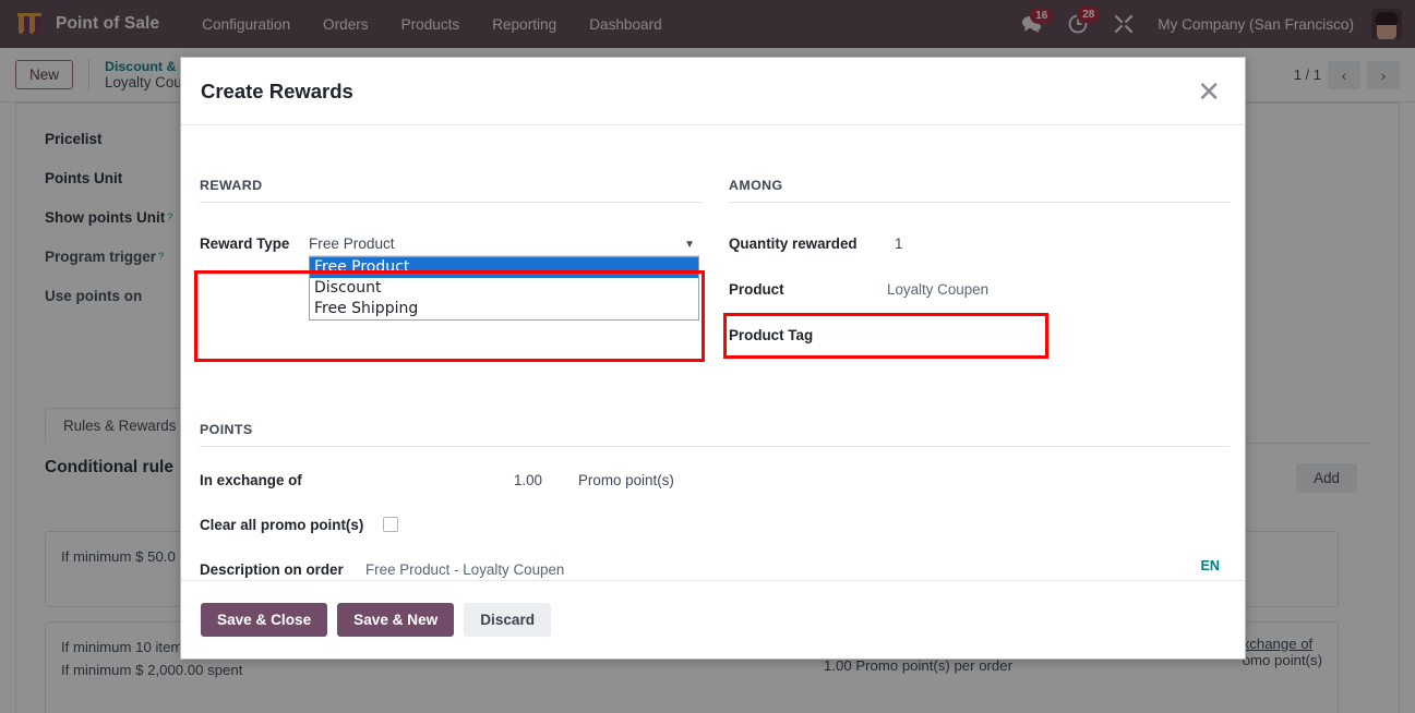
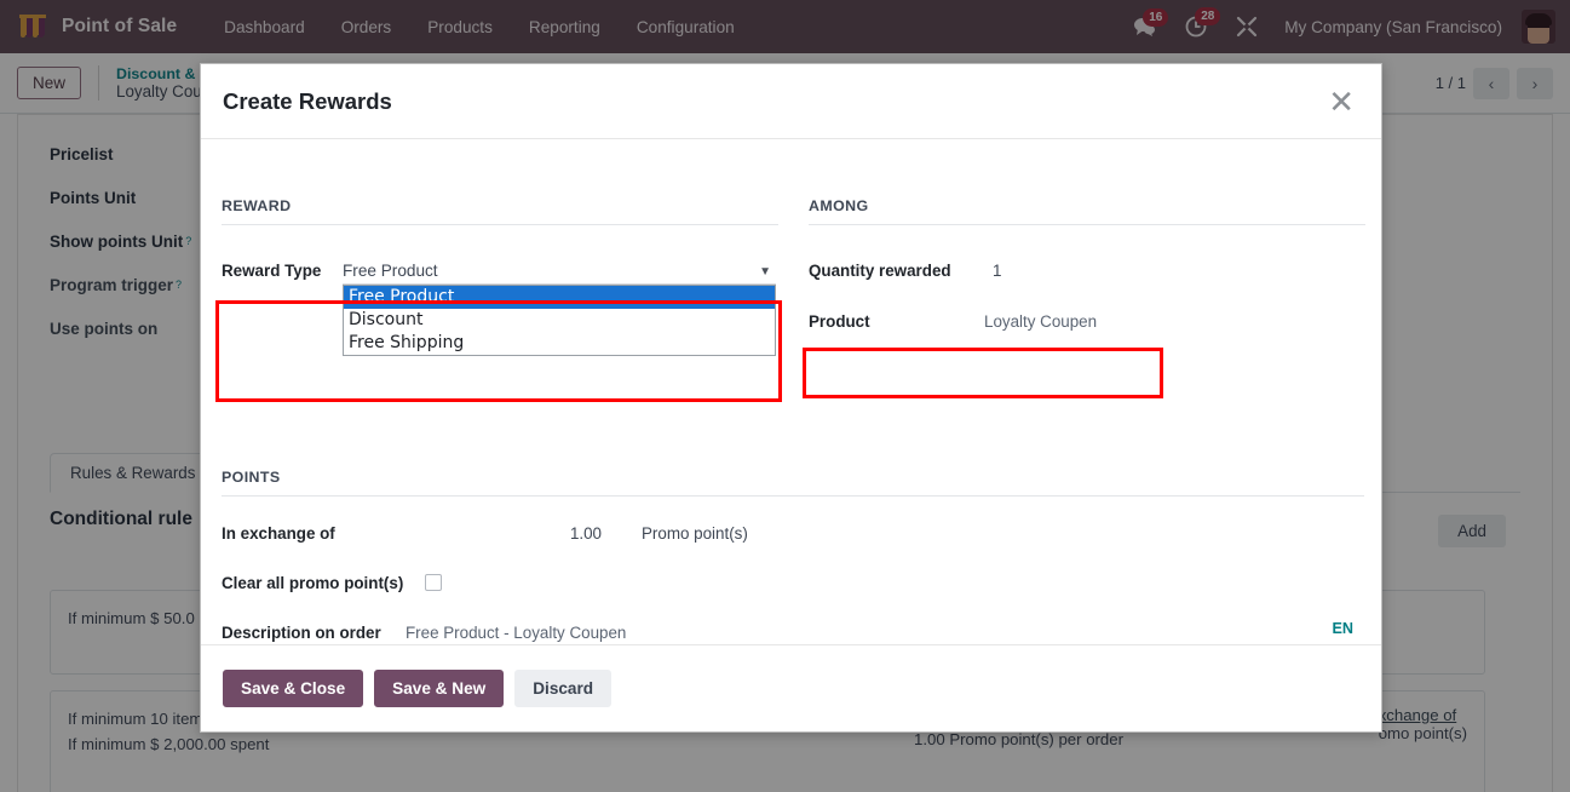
  Point of Sale
- Configuration
+ Dashboard
  Orders
  Products
  Reporting
- Dashboard
+ Configuration
  16
  28
  My Company (San Francisco)
  New
  Loyalty Cou
  1 / 1
  ‹
  ›
  Pricelist
  Points Unit
  Show points Unit
  ?
  Program trigger
  ?
  Use points on
  Rules & Rewards
  Conditional rule
  Add
  If minimum $ 50.0
  If minimum 10 item
  If minimum $ 2,000.00 spent
  xchange of
  omo point(s)
  1.00 Promo point(s) per order
  Create Rewards
  ✕
  REWARD
  Reward Type
  Free Product
  ▼
  Free Product
  Discount
  Free Shipping
  AMONG
  Quantity rewarded
  1
  Product
  Loyalty Coupen
- Product Tag
  POINTS
  In exchange of
  1.00
  Promo point(s)
  Clear all promo point(s)
  Description on order
  Free Product - Loyalty Coupen
  EN
  Save & Close
  Save & New
  Discard
